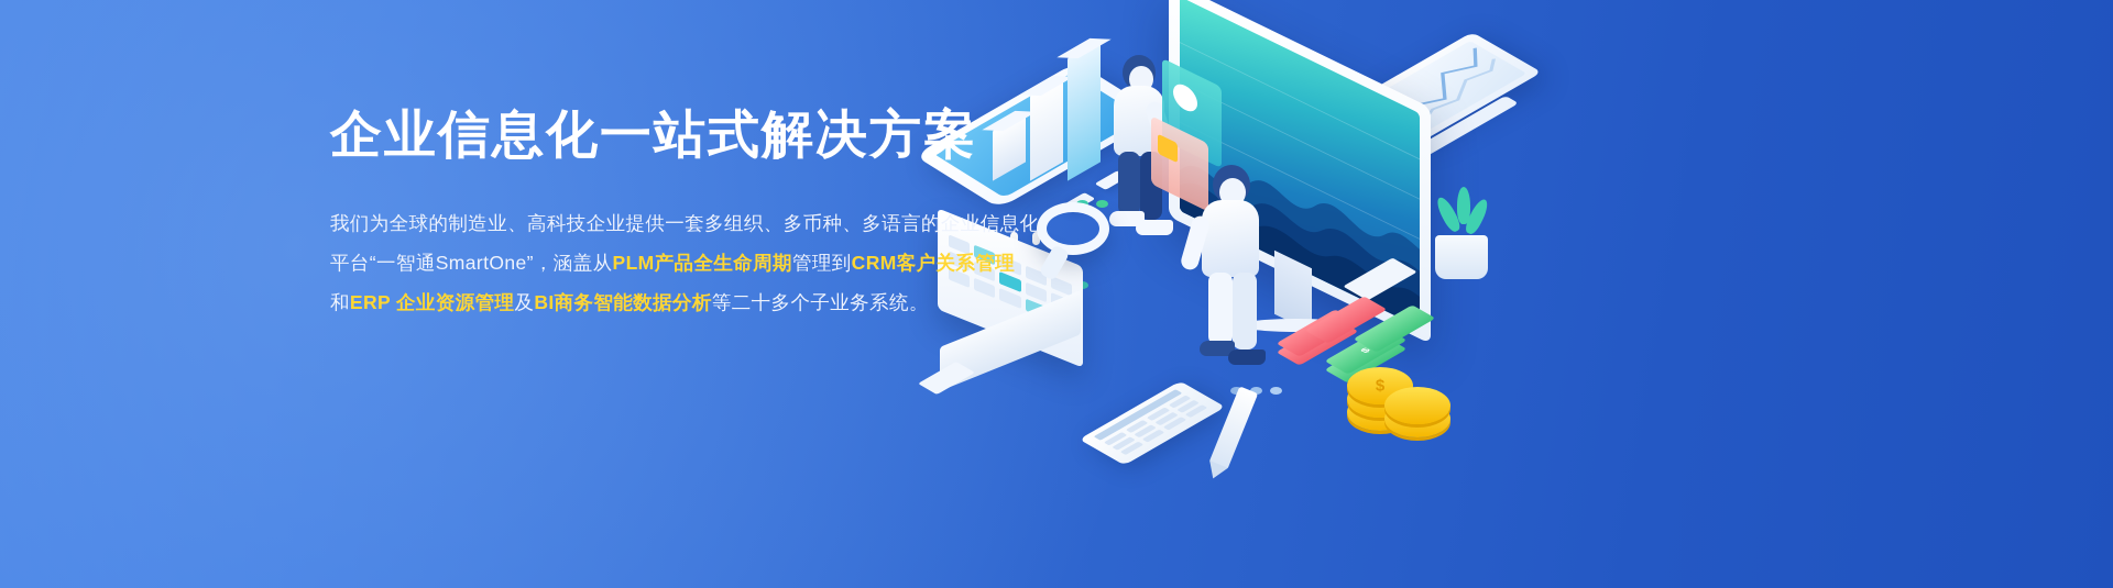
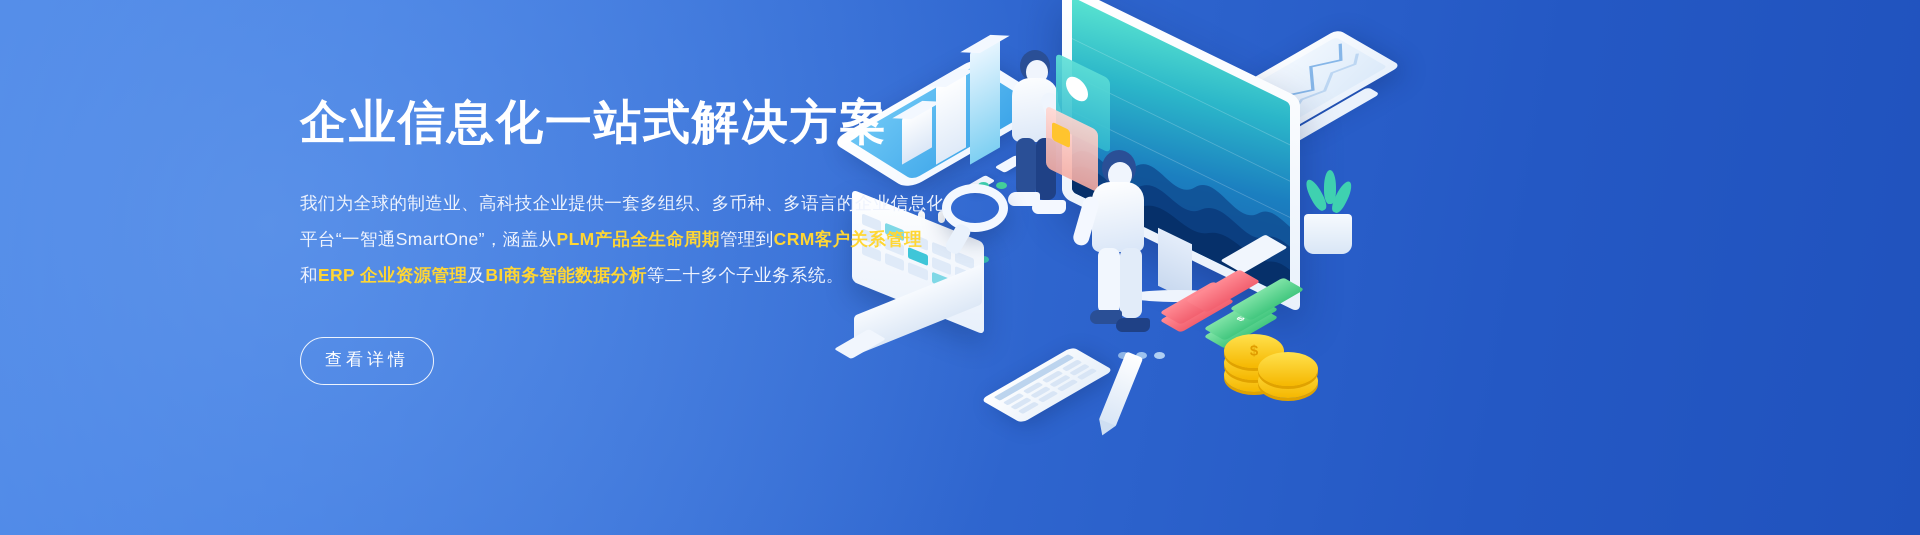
  企业信息化一站式解决方案
  我们为全球的制造业、高科技企业提供一套多组织、多币种、多语言的企业信息化
  平台“一智通SmartOne”，涵盖从PLM产品全生命周期管理到CRM客户关系管理
  和ERP 企业资源管理及BI商务智能数据分析等二十多个子业务系统。
+ 查看详情
  $
